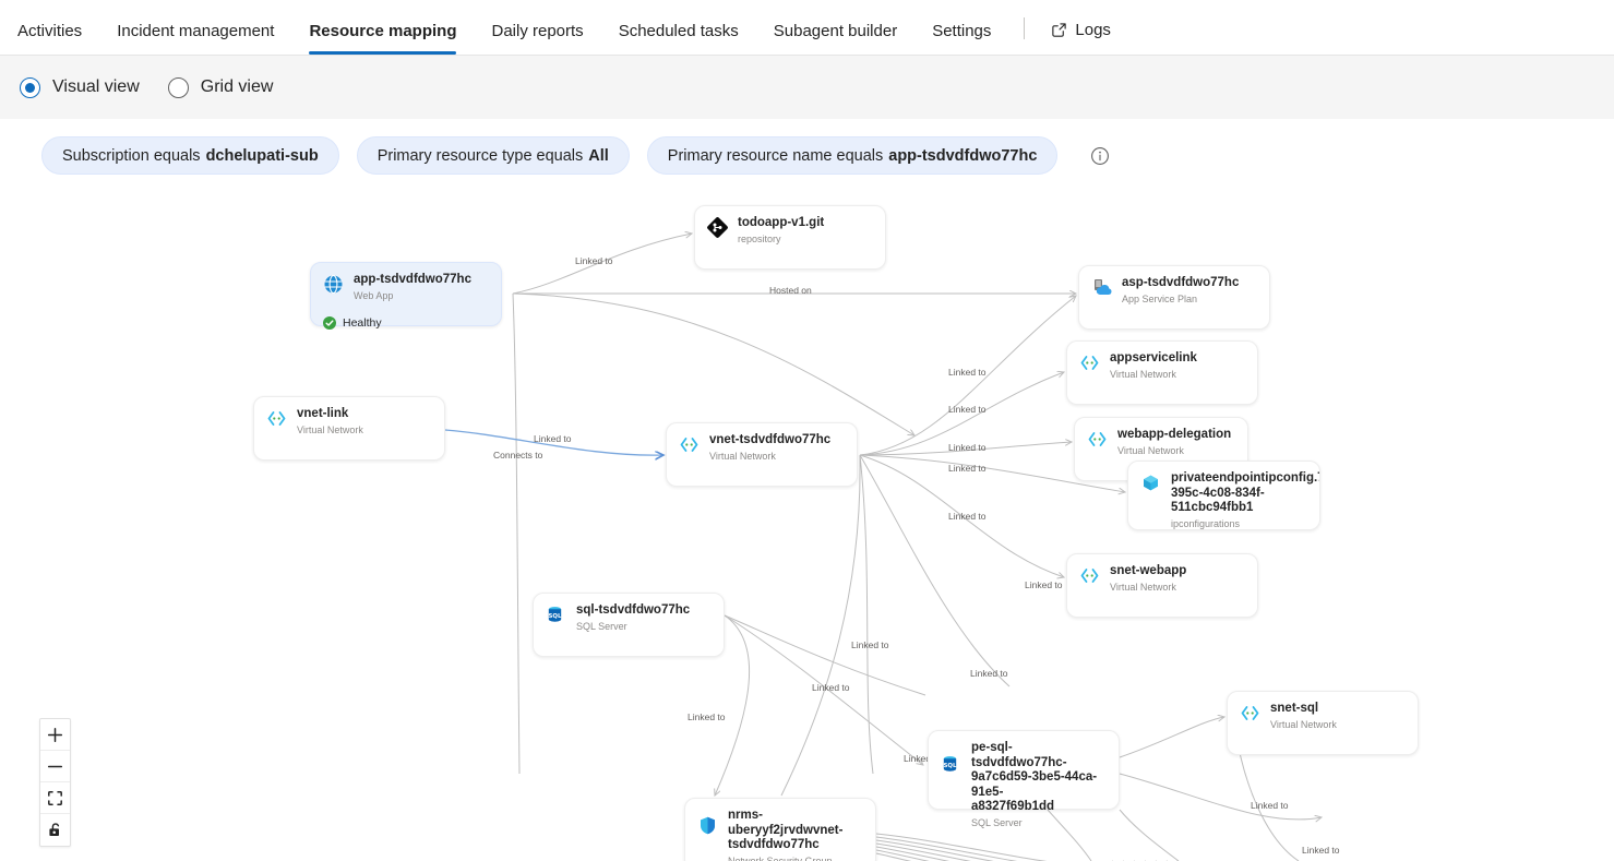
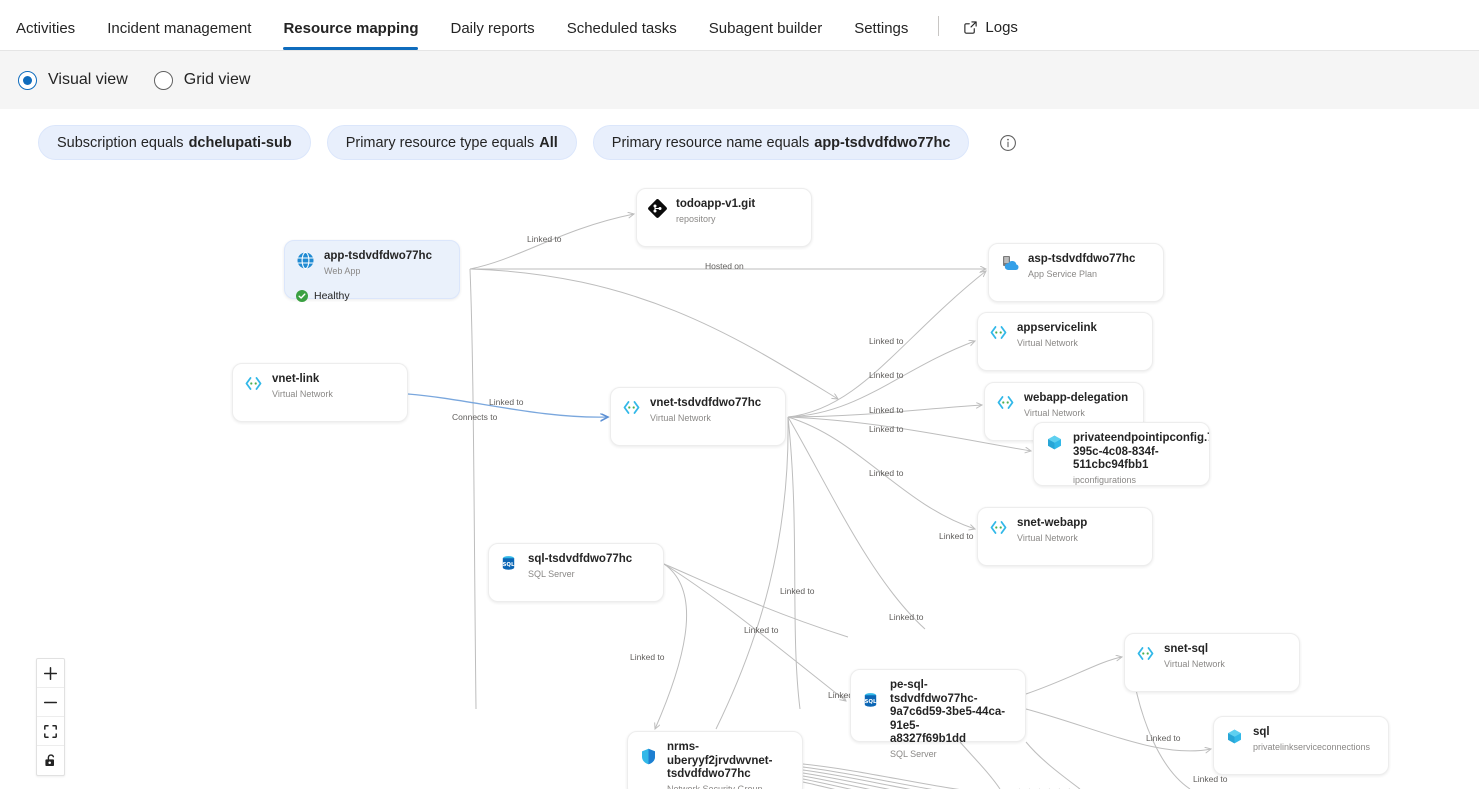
  Activities
  Incident management
  Resource mapping
  Daily reports
  Scheduled tasks
  Subagent builder
  Settings
  Logs
  Visual view
  Grid view
  Subscription equals
  dchelupati-sub
  Primary resource type equals
  All
  Primary resource name equals
  app-tsdvdfdwo77hc
  Linked to
  Hosted on
  Linked to
  Linked to
  Linked to
  Linked to
  Linked to
  Linked to
  Linked to
  Connects to
  Linked to
  Linked to
  Linked to
  Linked to
  Linked to
  Linked to
  app-tsdvdfdwo77hc
  Web App
  Healthy
  todoapp-v1.git
  repository
  asp-tsdvdfdwo77hc
  App Service Plan
  appservicelink
  Virtual Network
  webapp-delegation
  Virtual Network
  privateendpointipconfig.
  395c-4c08-834f-511cbc94fbb1
  ipconfigurations
  vnet-link
  Virtual Network
  vnet-tsdvdfdwo77hc
  Virtual Network
  snet-webapp
  Virtual Network
  sql-tsdvdfdwo77hc
  SQL Server
  snet-sql
  Virtual Network
  pe-sql-tsdvdfdwo77hc-
  9a7c6d59-3be5-44ca-91e5-
  a8327f69b1dd
  SQL Server
+ sql
+ privatelinkserviceconnections
  nrms-uberyyf2jrvdwvnet-
  tsdvdfdwo77hc
